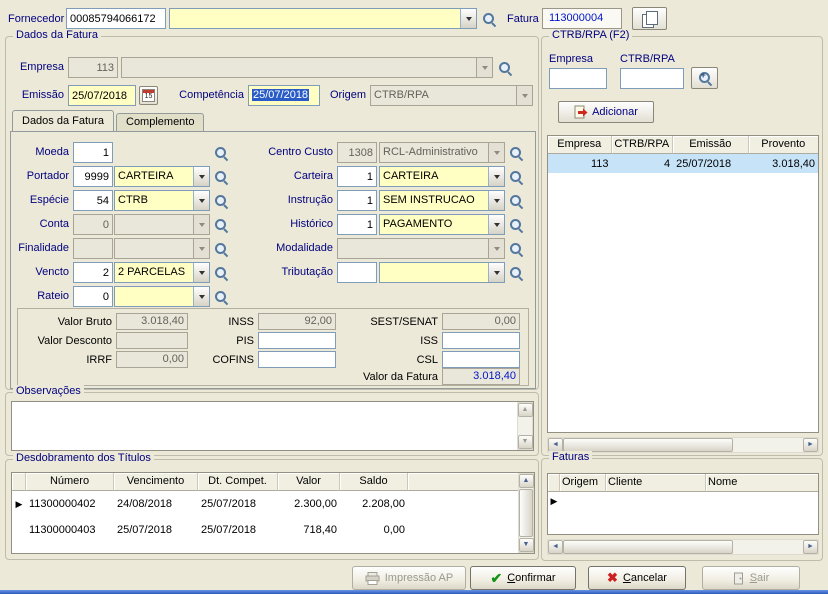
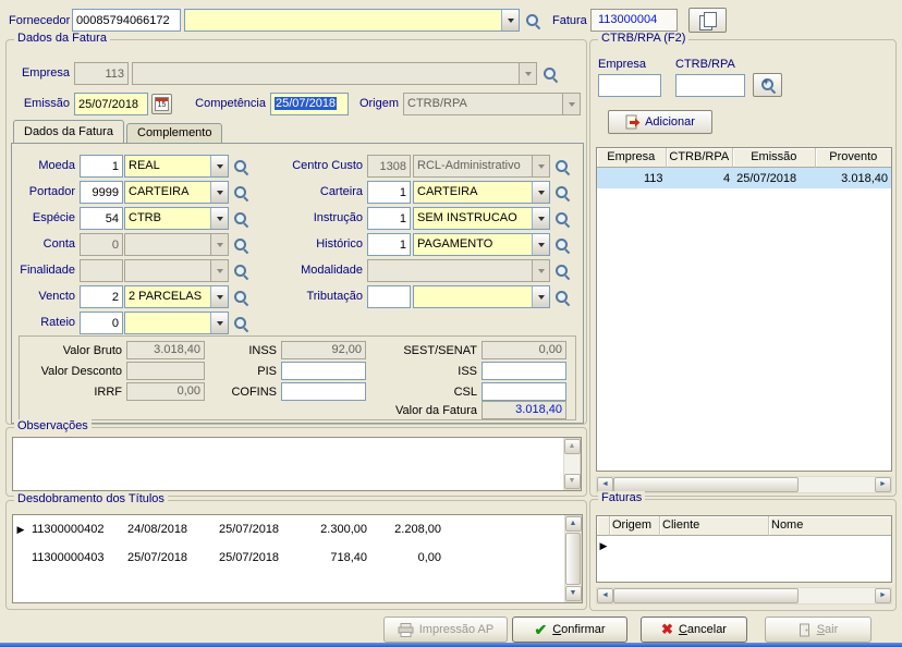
  Fornecedor
  00085794066172
  Fatura
  113000004
  Dados da Fatura
  Empresa
  113
  Emissão
  25/07/2018
  Competência
  25/07/2018
  Origem
  CTRB/RPA
  Dados da Fatura
  Complemento
  Moeda
  1
+ REAL
  Portador
  9999
  CARTEIRA
  Espécie
  54
  CTRB
  Conta
  0
  Finalidade
  Vencto
  2
  2 PARCELAS
  Rateio
  0
  Centro Custo
  1308
  RCL-Administrativo
  Carteira
  1
  CARTEIRA
  Instrução
  1
  SEM INSTRUCAO
  Histórico
  1
  PAGAMENTO
  Modalidade
  Tributação
  Valor Bruto
  3.018,40
  INSS
  92,00
  SEST/SENAT
  0,00
  Valor Desconto
  PIS
  ISS
  IRRF
  0,00
  COFINS
  CSL
  Valor da Fatura
  3.018,40
  Observações
  Desdobramento dos Títulos
- Número
- Vencimento
- Dt. Compet.
- Valor
- Saldo
  ▶
  11300000402
  24/08/2018
  25/07/2018
  2.300,00
  2.208,00
  11300000403
  25/07/2018
  25/07/2018
  718,40
  0,00
  CTRB/RPA (F2)
  Empresa
  CTRB/RPA
  +
  Adicionar
  Empresa
  CTRB/RPA
  Emissão
  Provento
  113
  4
  25/07/2018
  3.018,40
  Faturas
  Origem
  Cliente
  Nome
  ▶
  Impressão AP
  ✔
  Confirmar
  ✖
  Cancelar
  Sair
